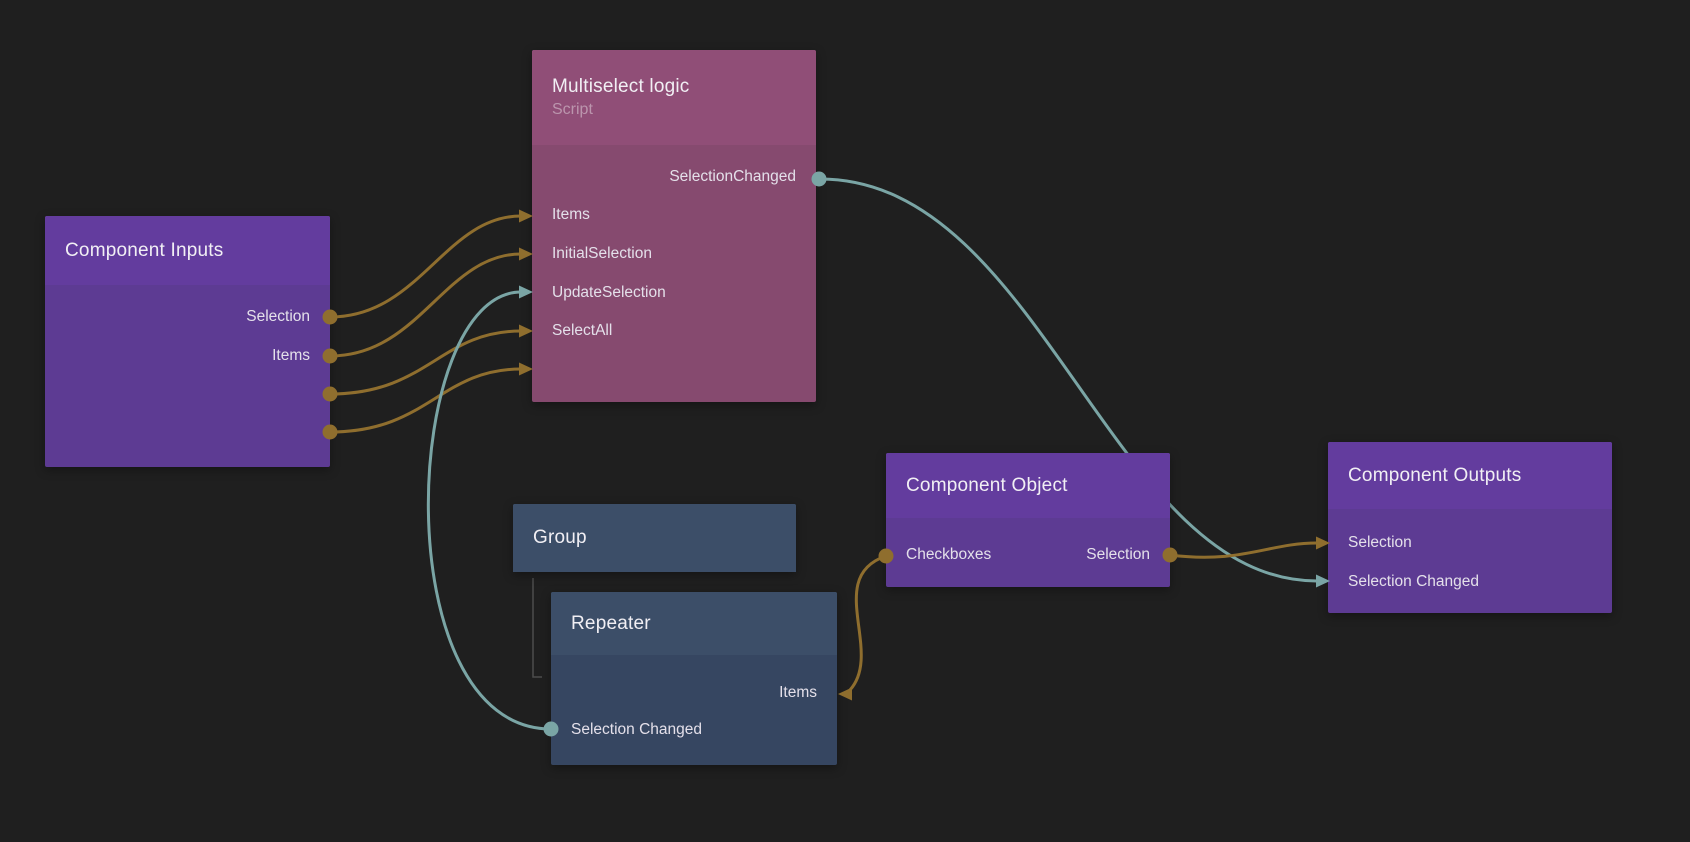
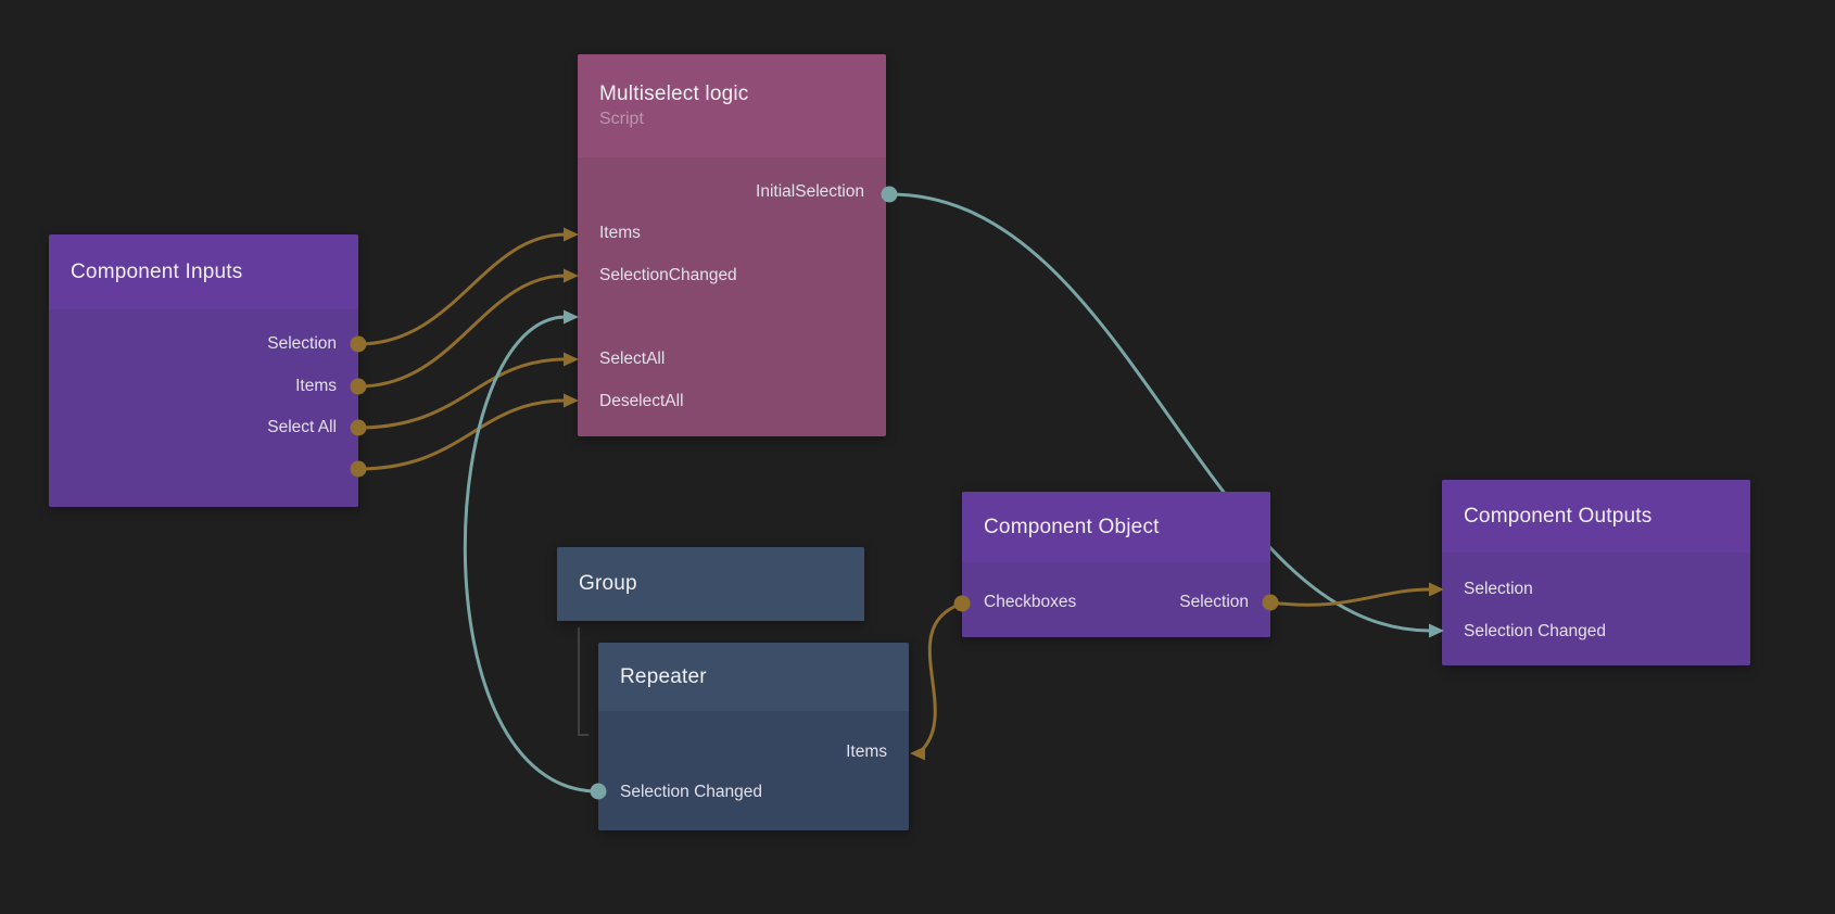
  Multiselect logic
  Script
- SelectionChanged
+ InitialSelection
  Items
- InitialSelection
+ SelectionChanged
- UpdateSelection
  SelectAll
+ DeselectAll
  Component Inputs
  Selection
  Items
+ Select All
  Group
  Repeater
  Items
  Selection Changed
  Component Object
  Checkboxes
  Selection
  Component Outputs
  Selection
  Selection Changed
